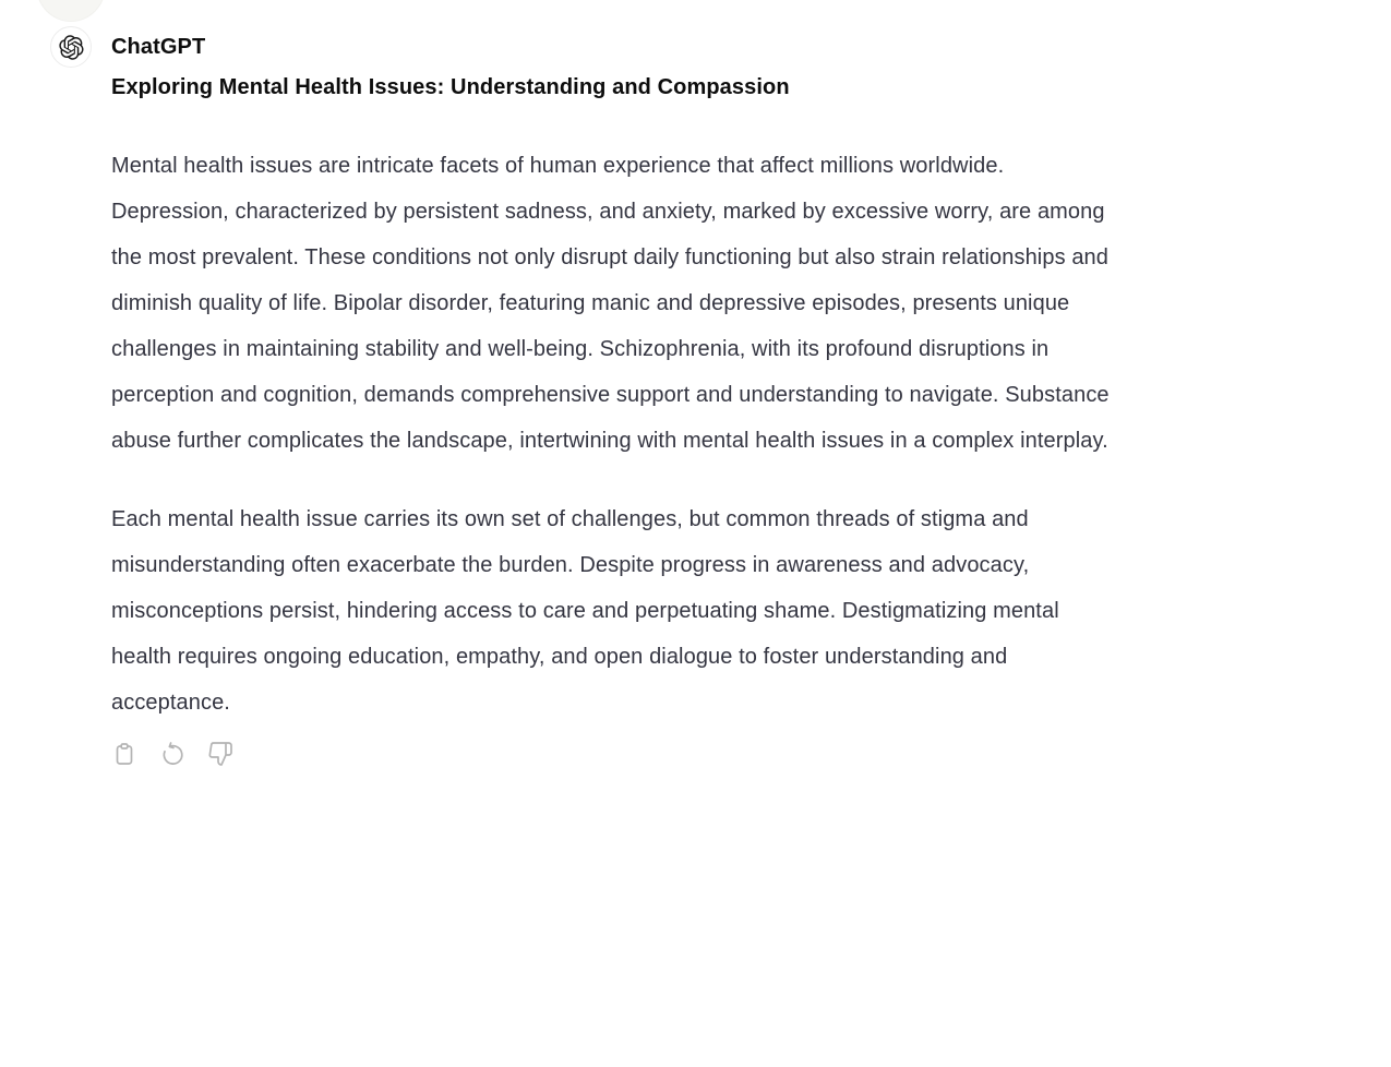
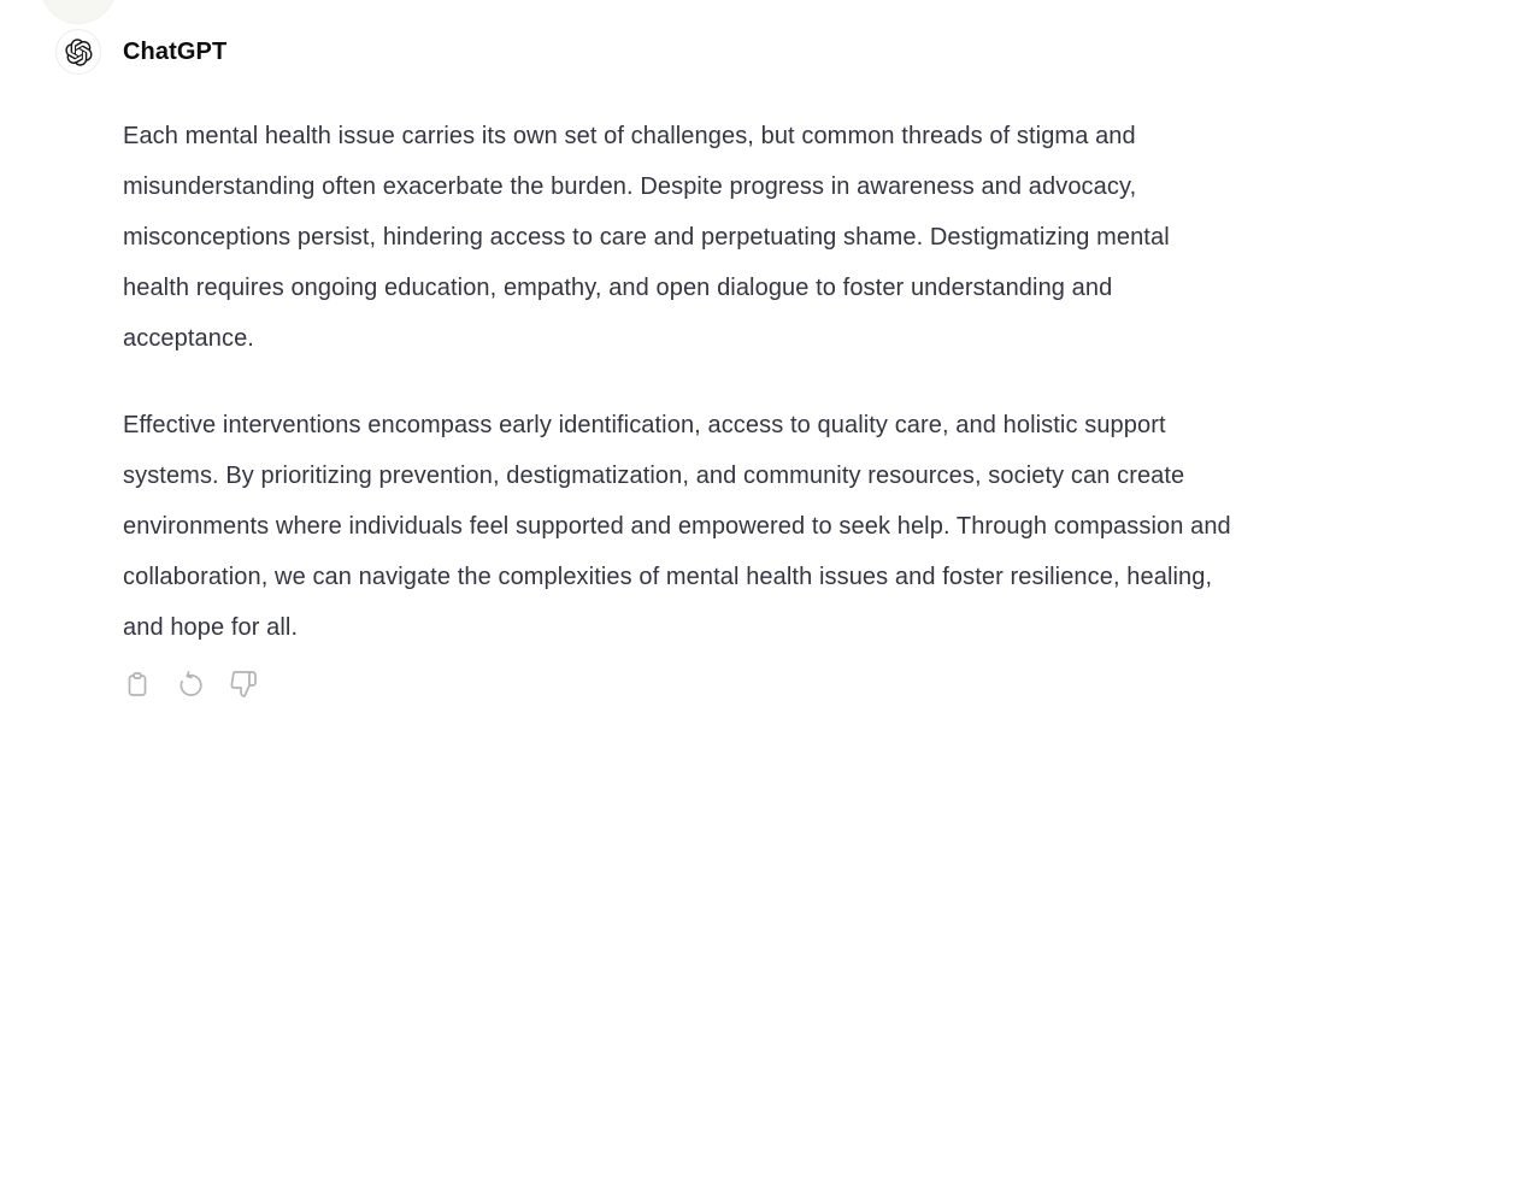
  ChatGPT
- Exploring Mental Health Issues: Understanding and Compassion
- Mental health issues are intricate facets of human experience that affect millions worldwide.
- Depression, characterized by persistent sadness, and anxiety, marked by excessive worry, are among
- the most prevalent. These conditions not only disrupt daily functioning but also strain relationships and
- diminish quality of life. Bipolar disorder, featuring manic and depressive episodes, presents unique
- challenges in maintaining stability and well-being. Schizophrenia, with its profound disruptions in
- perception and cognition, demands comprehensive support and understanding to navigate. Substance
- abuse further complicates the landscape, intertwining with mental health issues in a complex interplay.
  Each mental health issue carries its own set of challenges, but common threads of stigma and
  misunderstanding often exacerbate the burden. Despite progress in awareness and advocacy,
  misconceptions persist, hindering access to care and perpetuating shame. Destigmatizing mental
  health requires ongoing education, empathy, and open dialogue to foster understanding and
  acceptance.
+ Effective interventions encompass early identification, access to quality care, and holistic support
+ systems. By prioritizing prevention, destigmatization, and community resources, society can create
+ environments where individuals feel supported and empowered to seek help. Through compassion and
+ collaboration, we can navigate the complexities of mental health issues and foster resilience, healing,
+ and hope for all.
